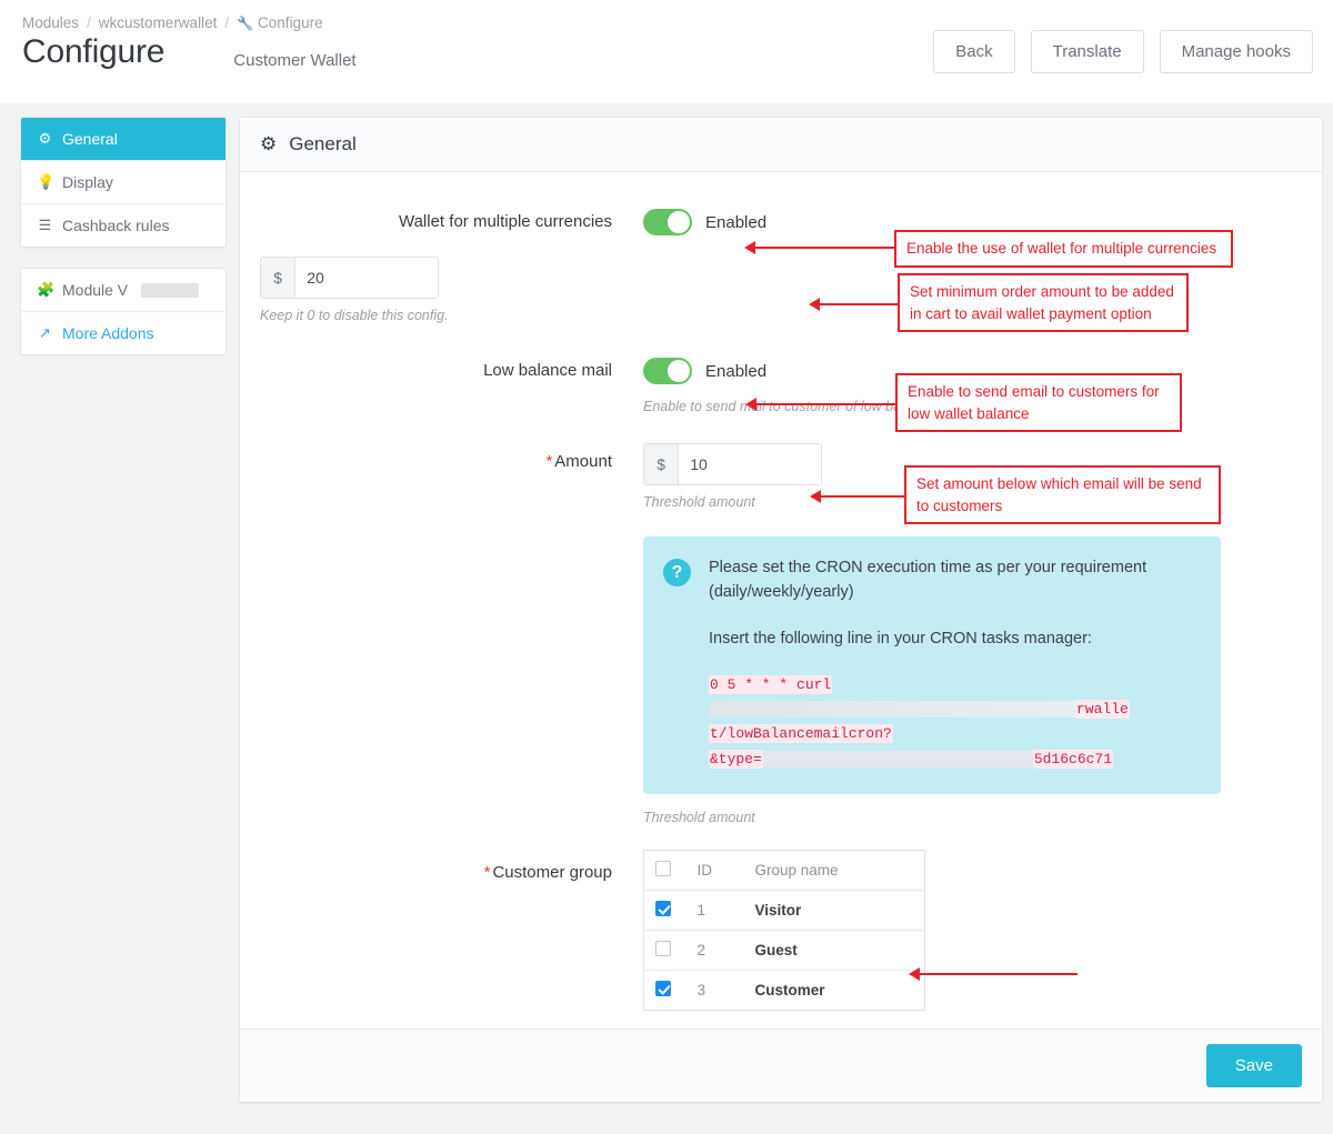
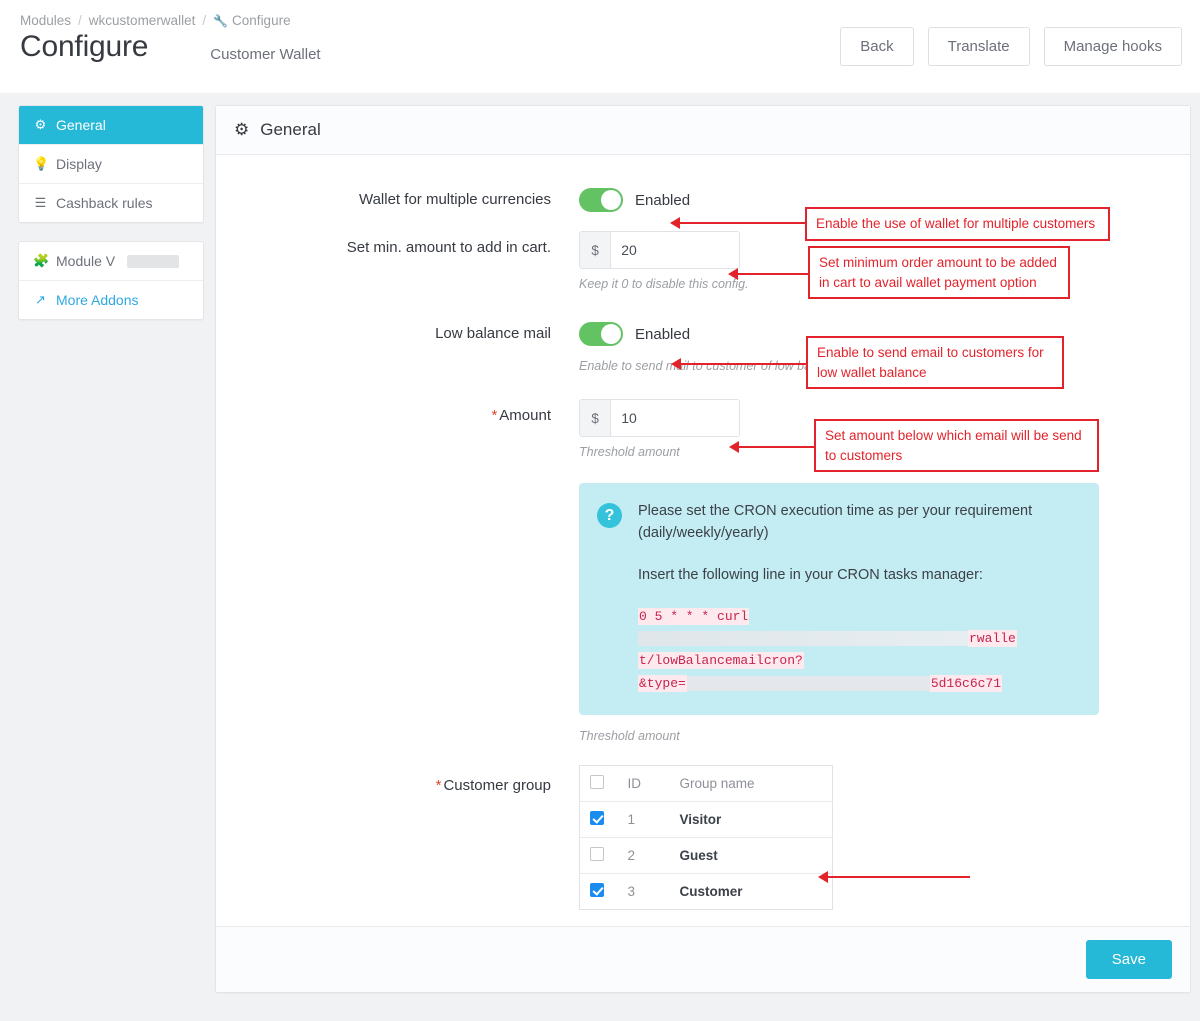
  Modules
  /
  wkcustomerwallet
  /
  🔧
  Configure
  Configure
  Customer Wallet
  Back
  Translate
  Manage hooks
  ⚙
  General
  💡
  Display
  ☰
  Cashback rules
  🧩
  Module V
  ↗
  More Addons
  ⚙
  General
  Wallet for multiple currencies
  Enabled
+ Set min. amount to add in cart.
  $
  20
  Keep it 0 to disable this config.
  Low balance mail
  Enabled
  Enable to sendil to customer of low b
  *Amount
  $
  10
  Threshold amount
  ?
  Please set the CRON execution time as per your requirement (daily/weekly/yearly)
  Insert the following line in your CRON tasks manager:
  0 5 * * * curl
  rwalle
  t/lowBalancemailcron?
  &type= 5d16c6c71
  Threshold amount
  *Customer group
  	ID	Group name
  	1	Visitor
  	2	Guest
  	3	Customer
- Enable the use of wallet for multiple currencies
+ Enable the use of wallet for multiple customers
  Set minimum order amount to be added in cart to avail wallet payment option
  Enable to send email to customers for low wallet balance
  Set amount below which email will be send to customers
  Save
